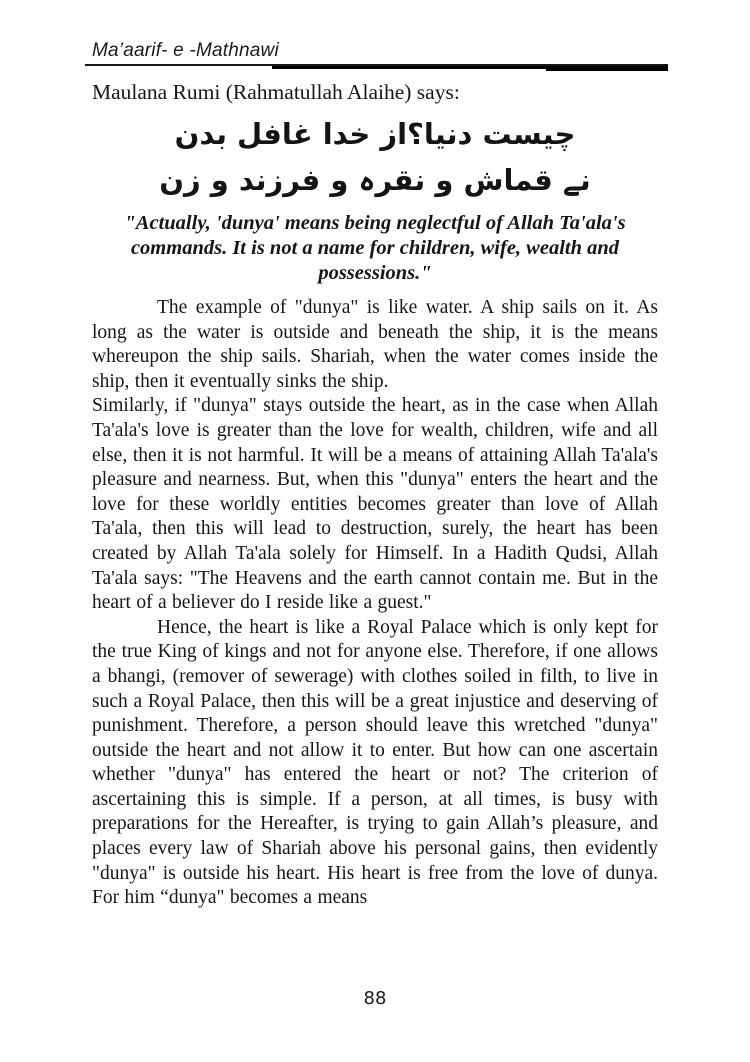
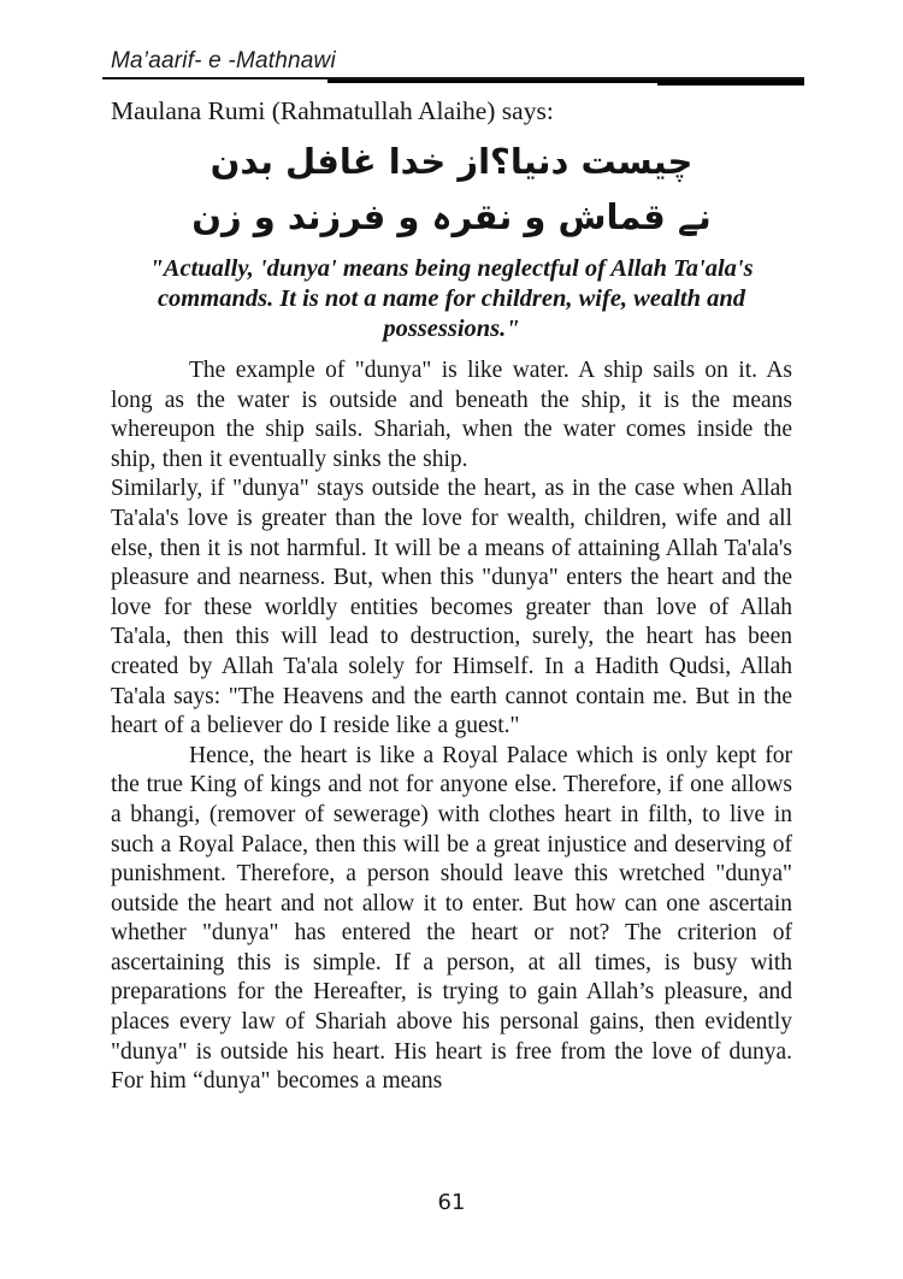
  Ma’aarif- e -Mathnawi
  Maulana Rumi (Rahmatullah Alaihe) says:
  چیست دنیا؟از خدا غافل بدن
  نے قماش و نقرہ و فرزند و زن
  "Actually, 'dunya' means being neglectful of Allah Ta'ala's commands. It is not a name for children, wife, wealth and possessions."
  The example of "dunya" is like water. A ship sails on it. As long as the water is outside and beneath the ship, it is the means whereupon the ship sails. Shariah, when the water comes inside the ship, then it eventually sinks the ship.
  Similarly, if "dunya" stays outside the heart, as in the case when Allah Ta'ala's love is greater than the love for wealth, children, wife and all else, then it is not harmful. It will be a means of attaining Allah Ta'ala's pleasure and nearness. But, when this "dunya" enters the heart and the love for these worldly entities becomes greater than love of Allah Ta'ala, then this will lead to destruction, surely, the heart has been created by Allah Ta'ala solely for Himself. In a Hadith Qudsi, Allah Ta'ala says: "The Heavens and the earth cannot contain me. But in the heart of a believer do I reside like a guest."
- Hence, the heart is like a Royal Palace which is only kept for the true King of kings and not for anyone else. Therefore, if one allows a bhangi, (remover of sewerage) with clothes soiled in filth, to live in such a Royal Palace, then this will be a great injustice and deserving of punishment. Therefore, a person should leave this wretched "dunya" outside the heart and not allow it to enter. But how can one ascertain whether "dunya" has entered the heart or not? The criterion of ascertaining this is simple. If a person, at all times, is busy with preparations for the Hereafter, is trying to gain Allah’s pleasure, and places every law of Shariah above his personal gains, then evidently "dunya" is outside his heart. His heart is free from the love of dunya. For him “dunya" becomes a means
+ Hence, the heart is like a Royal Palace which is only kept for the true King of kings and not for anyone else. Therefore, if one allows a bhangi, (remover of sewerage) with clothes heart in filth, to live in such a Royal Palace, then this will be a great injustice and deserving of punishment. Therefore, a person should leave this wretched "dunya" outside the heart and not allow it to enter. But how can one ascertain whether "dunya" has entered the heart or not? The criterion of ascertaining this is simple. If a person, at all times, is busy with preparations for the Hereafter, is trying to gain Allah’s pleasure, and places every law of Shariah above his personal gains, then evidently "dunya" is outside his heart. His heart is free from the love of dunya. For him “dunya" becomes a means
- 88
+ 61
